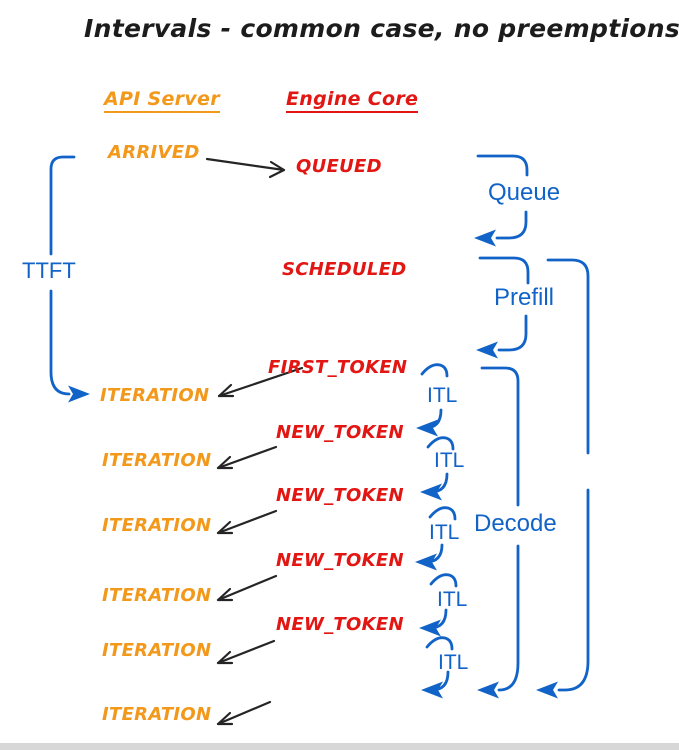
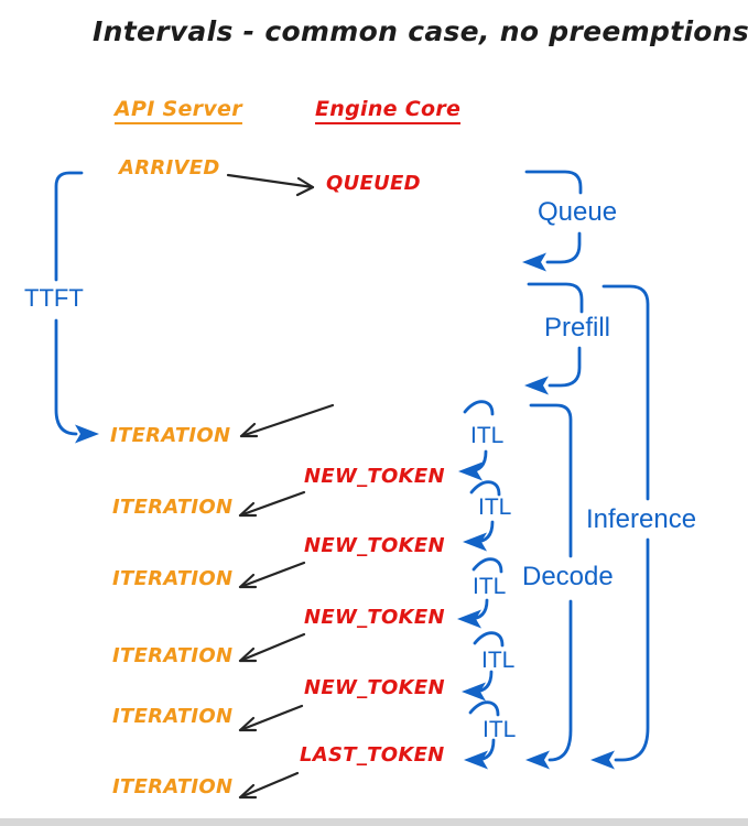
  Intervals - common case, no preemptions
  API Server
  Engine Core
  ARRIVED
  ITERATION
  ITERATION
  ITERATION
  ITERATION
  ITERATION
  ITERATION
  QUEUED
- SCHEDULED
- FIRST_TOKEN
  NEW_TOKEN
  NEW_TOKEN
  NEW_TOKEN
  NEW_TOKEN
+ LAST_TOKEN
  TTFT
  Queue
  Prefill
+ Inference
  Decode
  ITL
  ITL
  ITL
  ITL
  ITL
